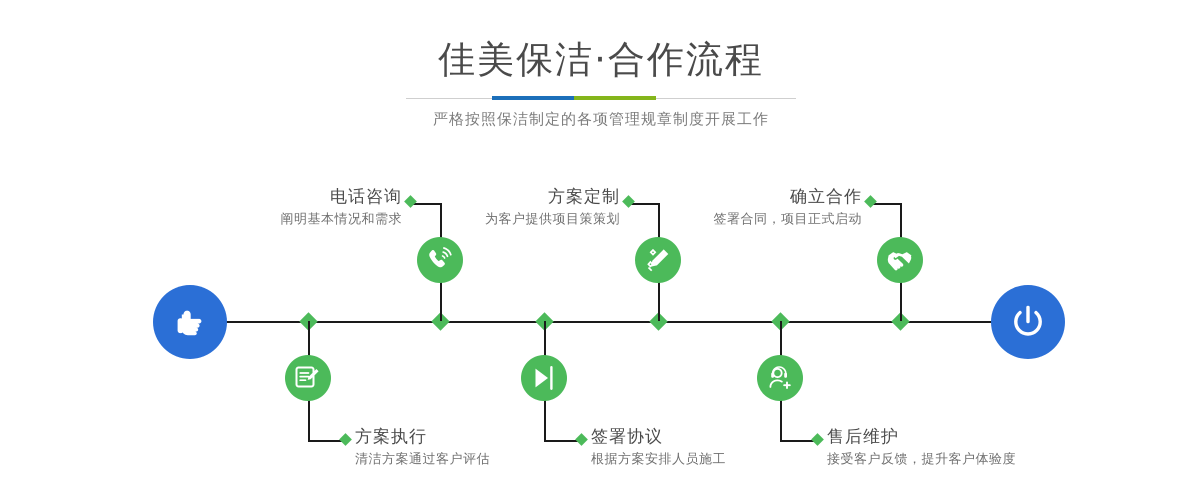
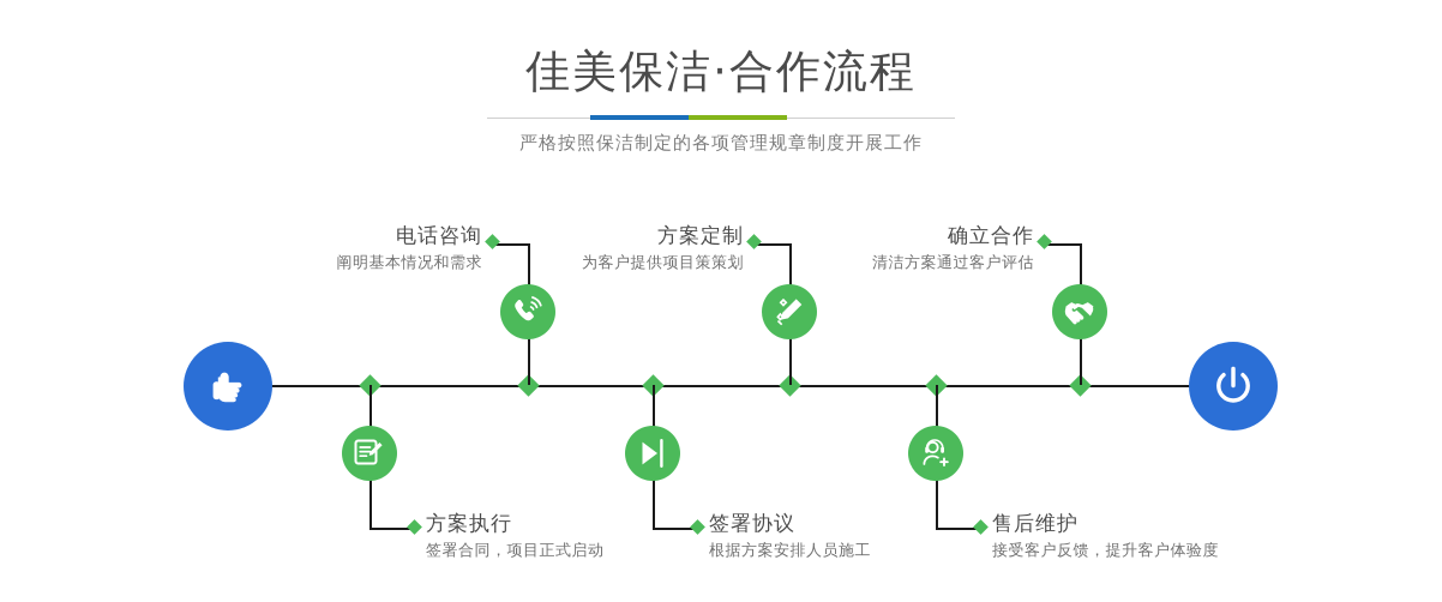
  佳美保洁·合作流程
  严格按照保洁制定的各项管理规章制度开展工作
  电话咨询
  阐明基本情况和需求
  方案执行
- 清洁方案通过客户评估
+ 签署合同，项目正式启动
  方案定制
  为客户提供项目策策划
  签署协议
  根据方案安排人员施工
  确立合作
- 签署合同，项目正式启动
+ 清洁方案通过客户评估
  售后维护
  接受客户反馈，提升客户体验度
